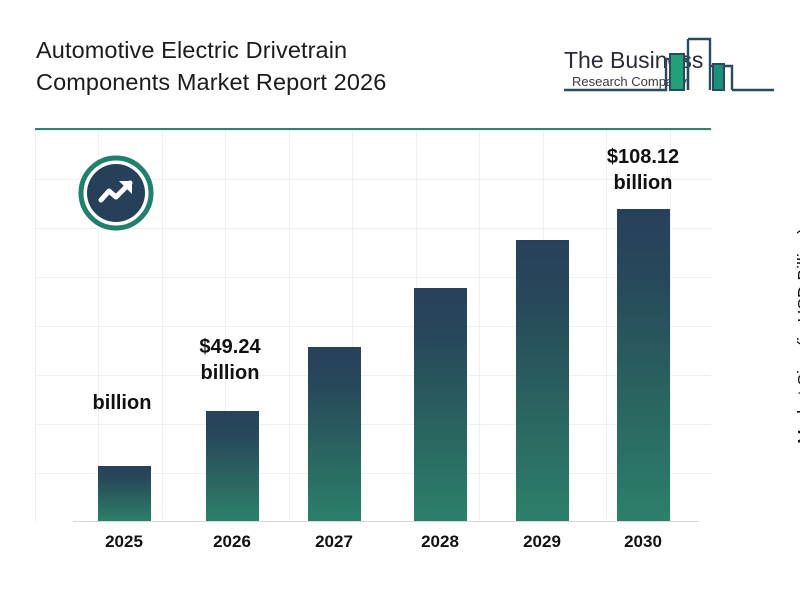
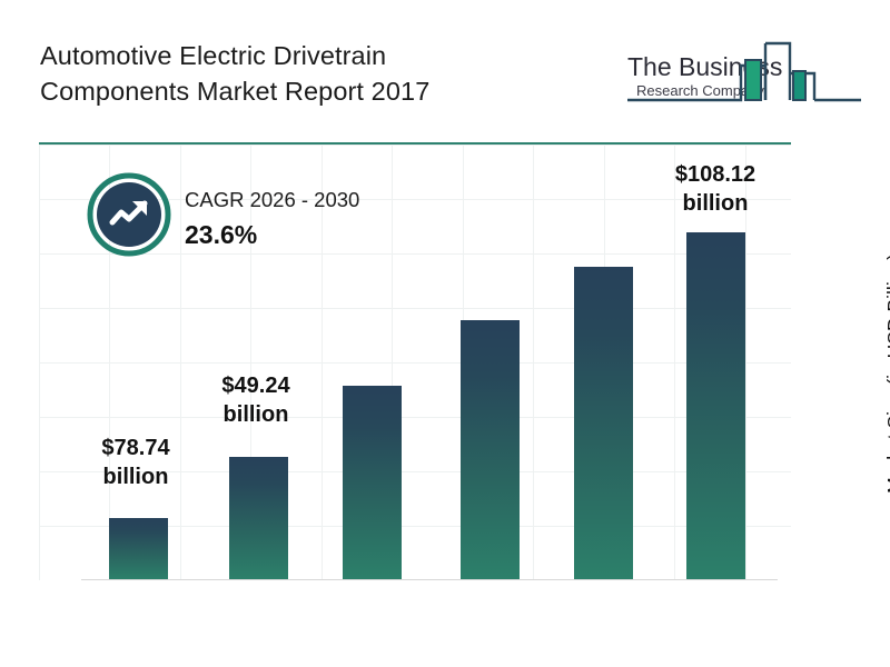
  Automotive Electric Drivetrain
- Components Market Report 2026
+ Components Market Report 2017
  The Busins
  Research Comp
+ CAGR 2026 - 2030
+ 23.6%
+ $78.74
  billion
  $49.24
  billion
  $108.12
  billion
- 2025
- 2026
- 2027
- 2028
- 2029
- 2030
